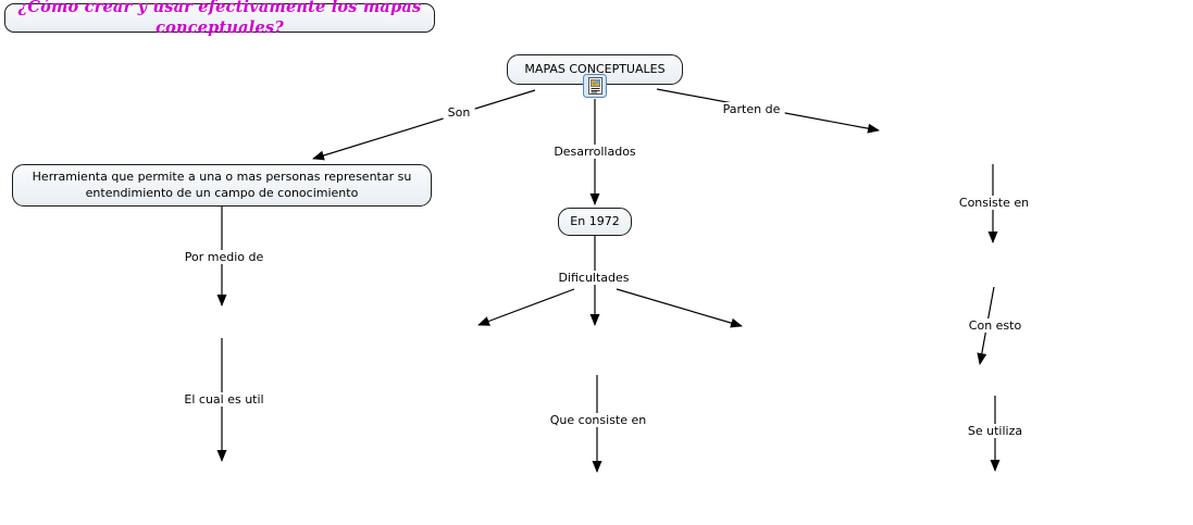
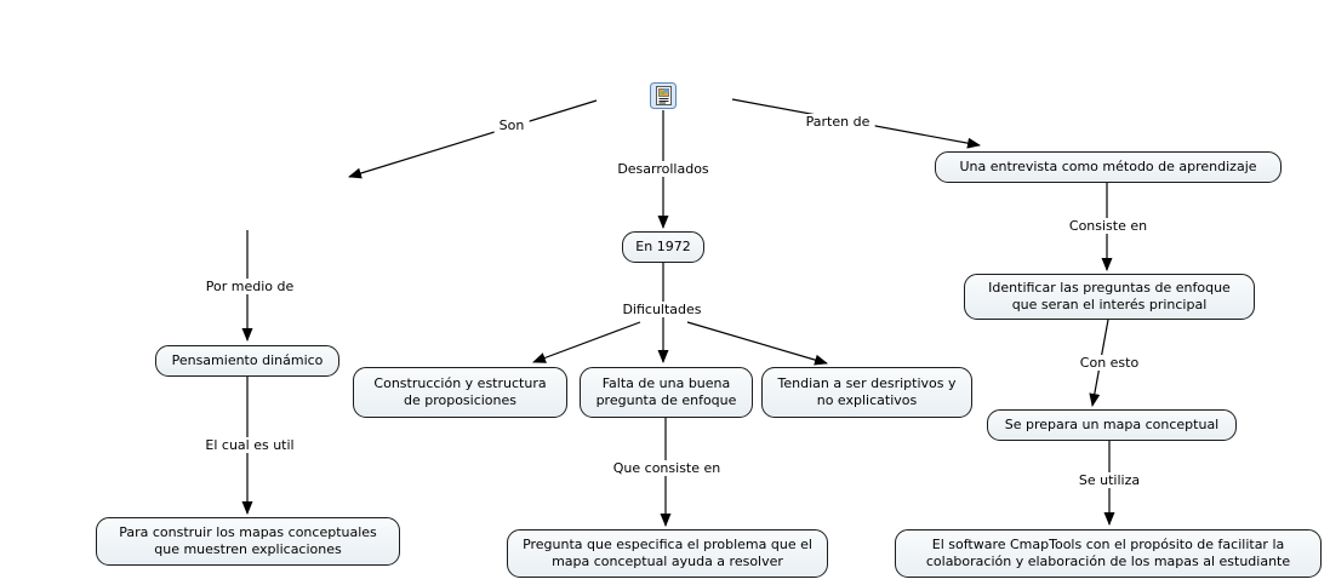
- ¿Cómo crear y usar efectivamente los mapas conceptuales?
- MAPAS CONCEPTUALES
- Herramienta que permite a una o mas personas representar su entendimiento de un campo de conocimiento
  En 1972
+ Una entrevista como método de aprendizaje
+ Pensamiento dinámico
+ Construcción y estructura de proposiciones
+ Falta de una buena pregunta de enfoque
+ Tendian a ser desriptivos y no explicativos
+ Para construir los mapas conceptuales que muestren explicaciones
+ Identificar las preguntas de enfoque que seran el interés principal
+ Se prepara un mapa conceptual
+ Pregunta que especifica el problema que el mapa conceptual ayuda a resolver
+ El software CmapTools con el propósito de facilitar la colaboración y elaboración de los mapas al estudiante
  Son
  Desarrollados
  Parten de
  Por medio de
  El cual es util
  Dificultades
  Que consiste en
  Consiste en
  Con esto
  Se utiliza
